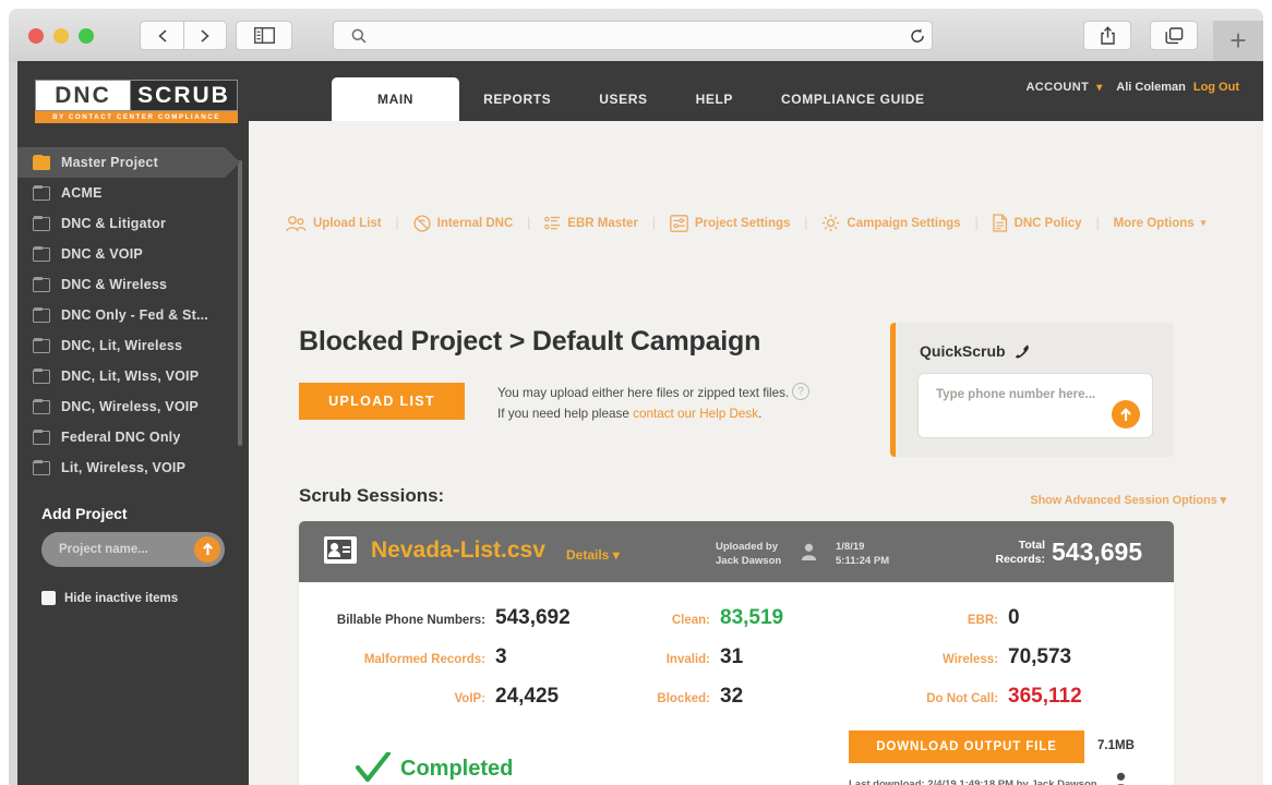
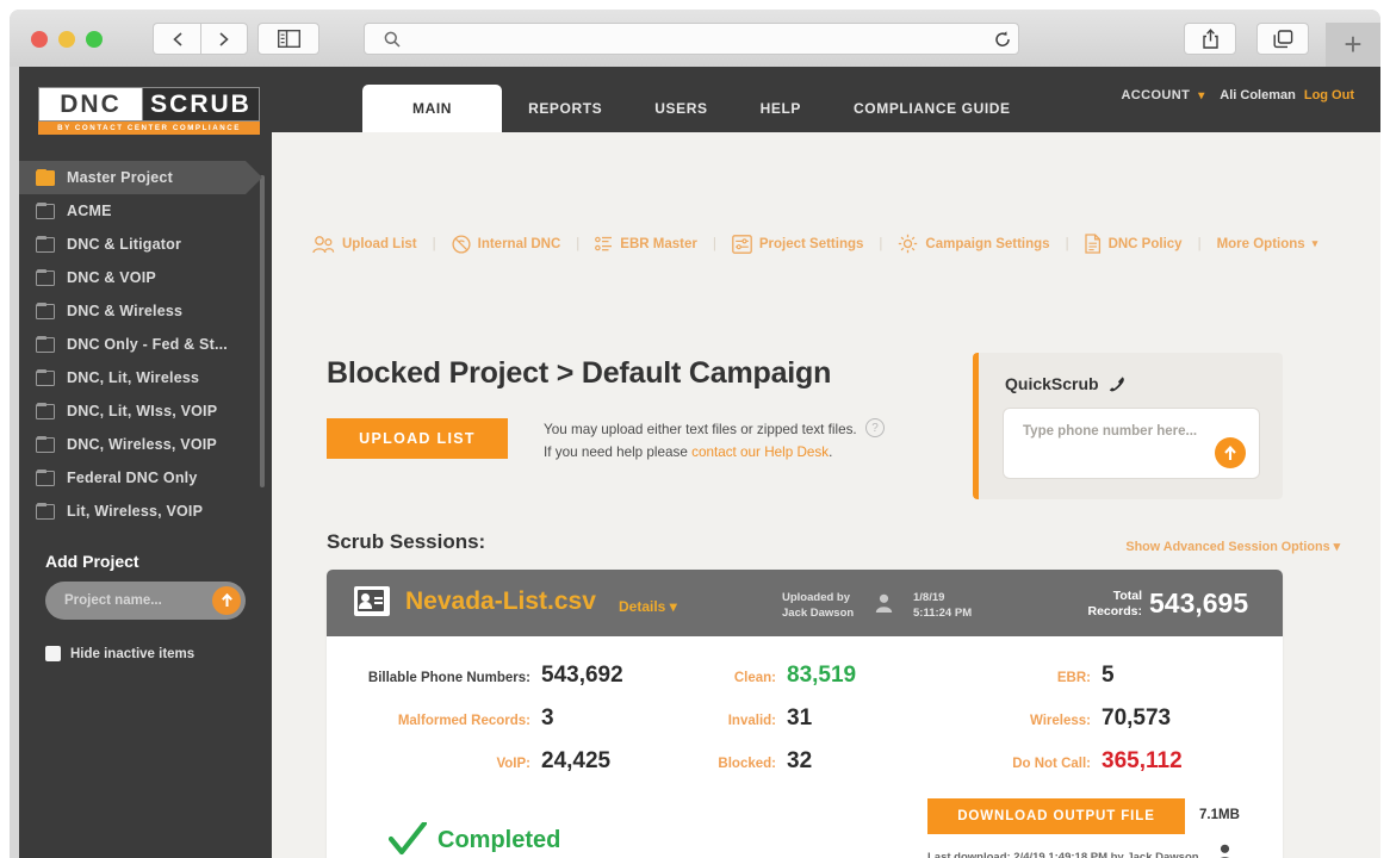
  +
  DNC
  SCRUB
  Master Project
  ACME
  DNC & Litigator
  DNC & VOIP
  DNC & Wireless
  DNC Only - Fed & St...
  DNC, Lit, Wireless
  DNC, Lit, WIss, VOIP
  DNC, Wireless, VOIP
  Federal DNC Only
  Lit, Wireless, VOIP
  Add Project
  Project name...
  Hide inactive items
  MAIN
  REPORTS
  USERS
  HELP
  COMPLIANCE GUIDE
  ACCOUNT
  ▾
  Ali Coleman
  Log Out
  Upload List
  |
  Internal DNC
  |
  EBR Master
  |
  Project Settings
  |
  Campaign Settings
  |
  DNC Policy
  |
  More Options
  ▾
  Blocked Project > Default Campaign
  UPLOAD LIST
- You may upload either here files or zipped text files.
+ You may upload either text files or zipped text files.
  If you need help please contact our Help Desk.
  ?
  QuickScrub
  Type phone number here...
  Scrub Sessions:
  Show Advanced Session Options ▾
  Nevada-List.csv
  Details ▾
  Uploaded by
  Jack Dawson
  1/8/19
  5:11:24 PM
  Total
  Records:
  543,695
  Billable Phone Numbers:
  543,692
  Malformed Records:
  3
  VoIP:
  24,425
  Clean:
  83,519
  Invalid:
  31
  Blocked:
  32
  EBR:
- 0
+ 5
  Wireless:
  70,573
  Do Not Call:
  365,112
  Completed
  DOWNLOAD OUTPUT FILE
  7.1MB
